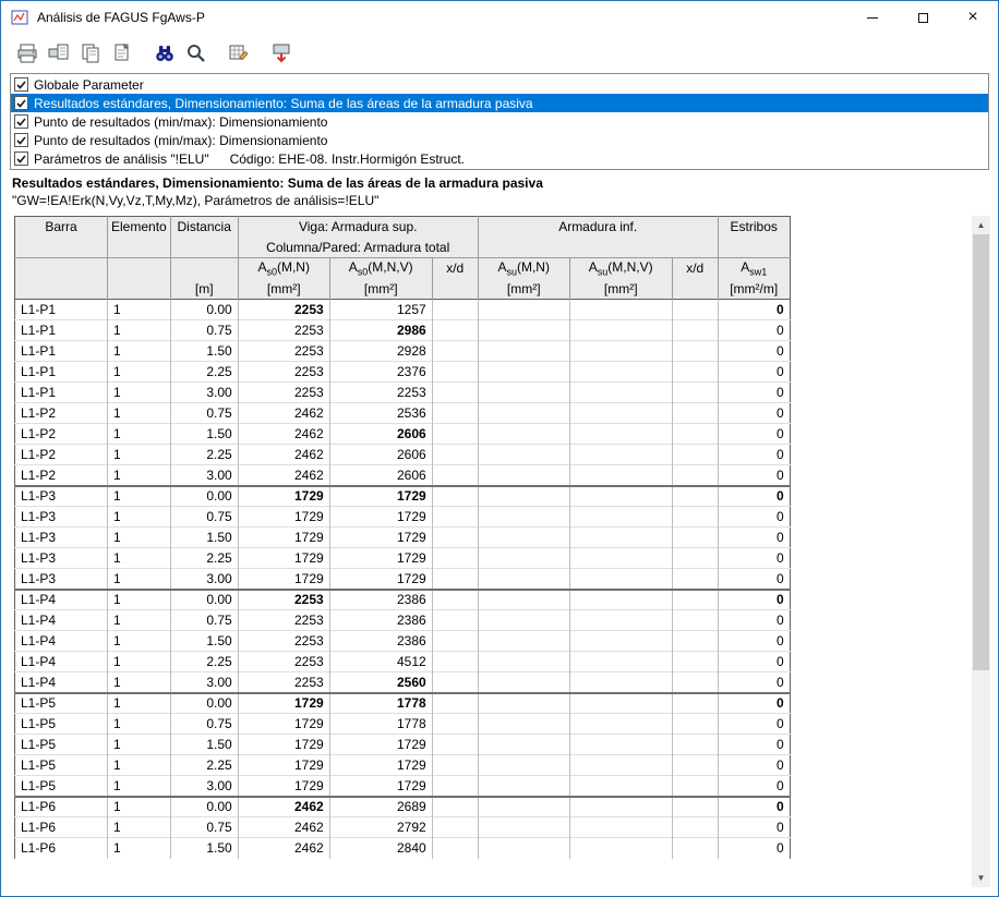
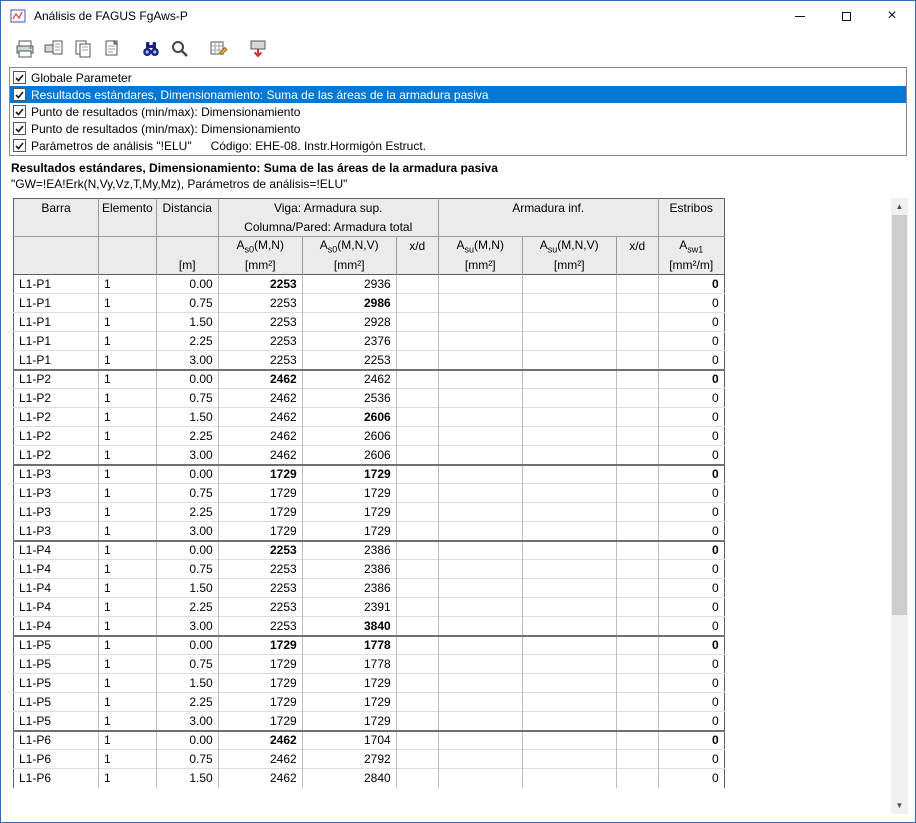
  Análisis de FAGUS FgAws-P
  ×
  Globale Parameter
  Resultados estándares, Dimensionamiento: Suma de las áreas de la armadura pasiva
  Punto de resultados (min/max): Dimensionamiento
  Punto de resultados (min/max): Dimensionamiento
  Parámetros de análisis "!ELU"
  Código: EHE-08. Instr.Hormigón Estruct.
  Resultados estándares, Dimensionamiento: Suma de las áreas de la armadura pasiva
  "GW=!EA!Erk(N,Vy,Vz,T,My,Mz), Parámetros de análisis=!ELU"
  Barra	Elemento	Distancia	Viga: Armadura sup.	Armadura inf.	Estribos
  			Columna/Pared: Armadura total
  			As0(M,N)	As0(M,N,V)	x/d	Asu(M,N)	Asu(M,N,V)	x/d	Asw1
  		[m]	[mm²]	[mm²]		[mm²]	[mm²]		[mm²/m]
- L1-P1	1	0.00	2253	1257					0
+ L1-P1	1	0.00	2253	2936					0
  L1-P1	1	0.75	2253	2986					0
  L1-P1	1	1.50	2253	2928					0
  L1-P1	1	2.25	2253	2376					0
  L1-P1	1	3.00	2253	2253					0
+ L1-P2	1	0.00	2462	2462					0
  L1-P2	1	0.75	2462	2536					0
  L1-P2	1	1.50	2462	2606					0
  L1-P2	1	2.25	2462	2606					0
  L1-P2	1	3.00	2462	2606					0
  L1-P3	1	0.00	1729	1729					0
  L1-P3	1	0.75	1729	1729					0
- L1-P3	1	1.50	1729	1729					0
  L1-P3	1	2.25	1729	1729					0
  L1-P3	1	3.00	1729	1729					0
  L1-P4	1	0.00	2253	2386					0
  L1-P4	1	0.75	2253	2386					0
  L1-P4	1	1.50	2253	2386					0
- L1-P4	1	2.25	2253	4512					0
+ L1-P4	1	2.25	2253	2391					0
- L1-P4	1	3.00	2253	2560					0
+ L1-P4	1	3.00	2253	3840					0
  L1-P5	1	0.00	1729	1778					0
  L1-P5	1	0.75	1729	1778					0
  L1-P5	1	1.50	1729	1729					0
  L1-P5	1	2.25	1729	1729					0
  L1-P5	1	3.00	1729	1729					0
- L1-P6	1	0.00	2462	2689					0
+ L1-P6	1	0.00	2462	1704					0
  L1-P6	1	0.75	2462	2792					0
  L1-P6	1	1.50	2462	2840					0
  ▲
  ▼
